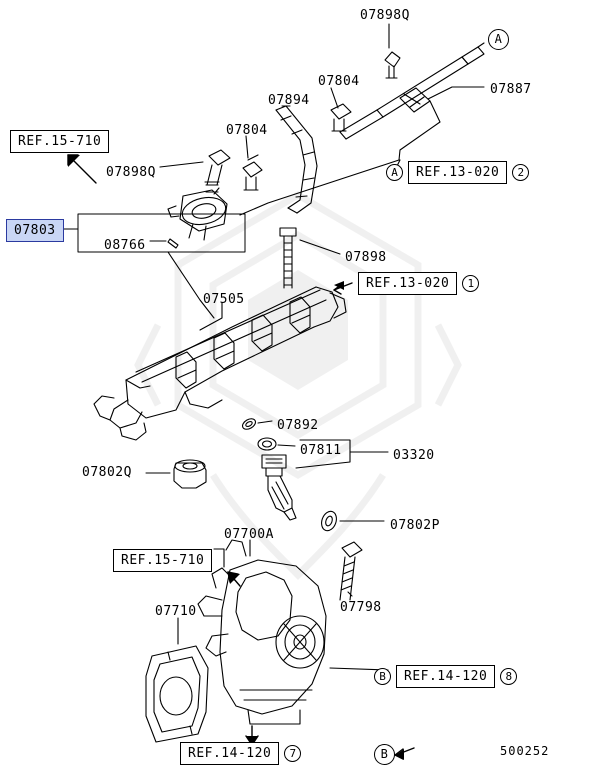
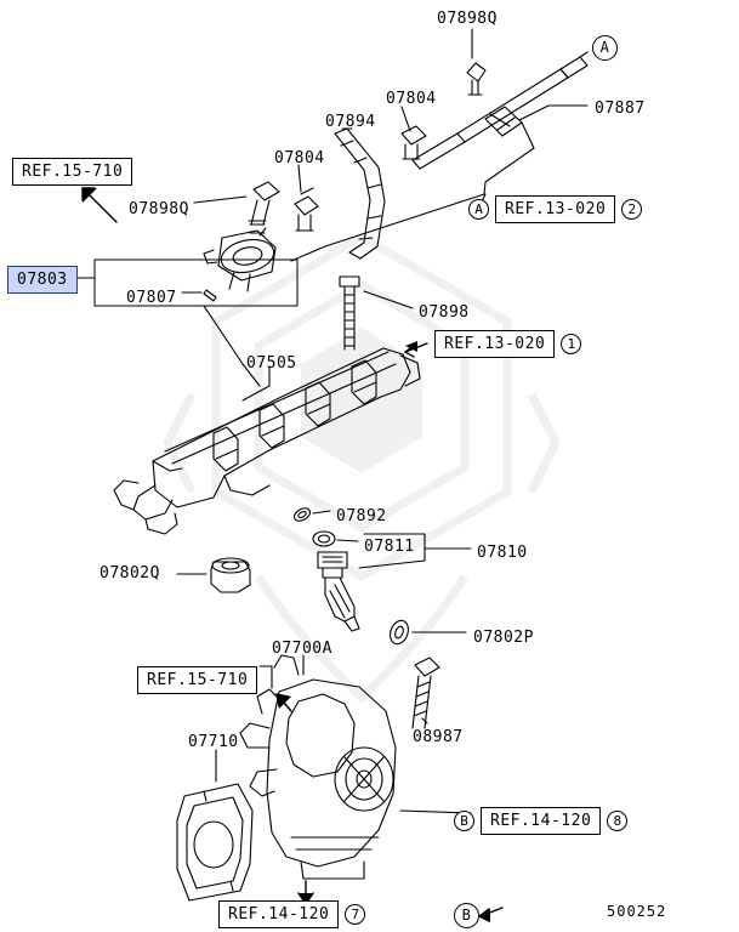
  07898Q
  07804
  07894
  07887
  07804
  07898Q
- 08766
+ 07807
  07898
  07505
  07892
  07811
- 03320
+ 07810
  07802Q
  07802P
  07700A
- 07798
+ 08987
  07710
  07803
  REF.15-710
  A
  REF.13-020
  2
  REF.13-020
  1
  REF.15-710
  B
  REF.14-120
  8
  REF.14-120
  7
  A
  B
  500252
